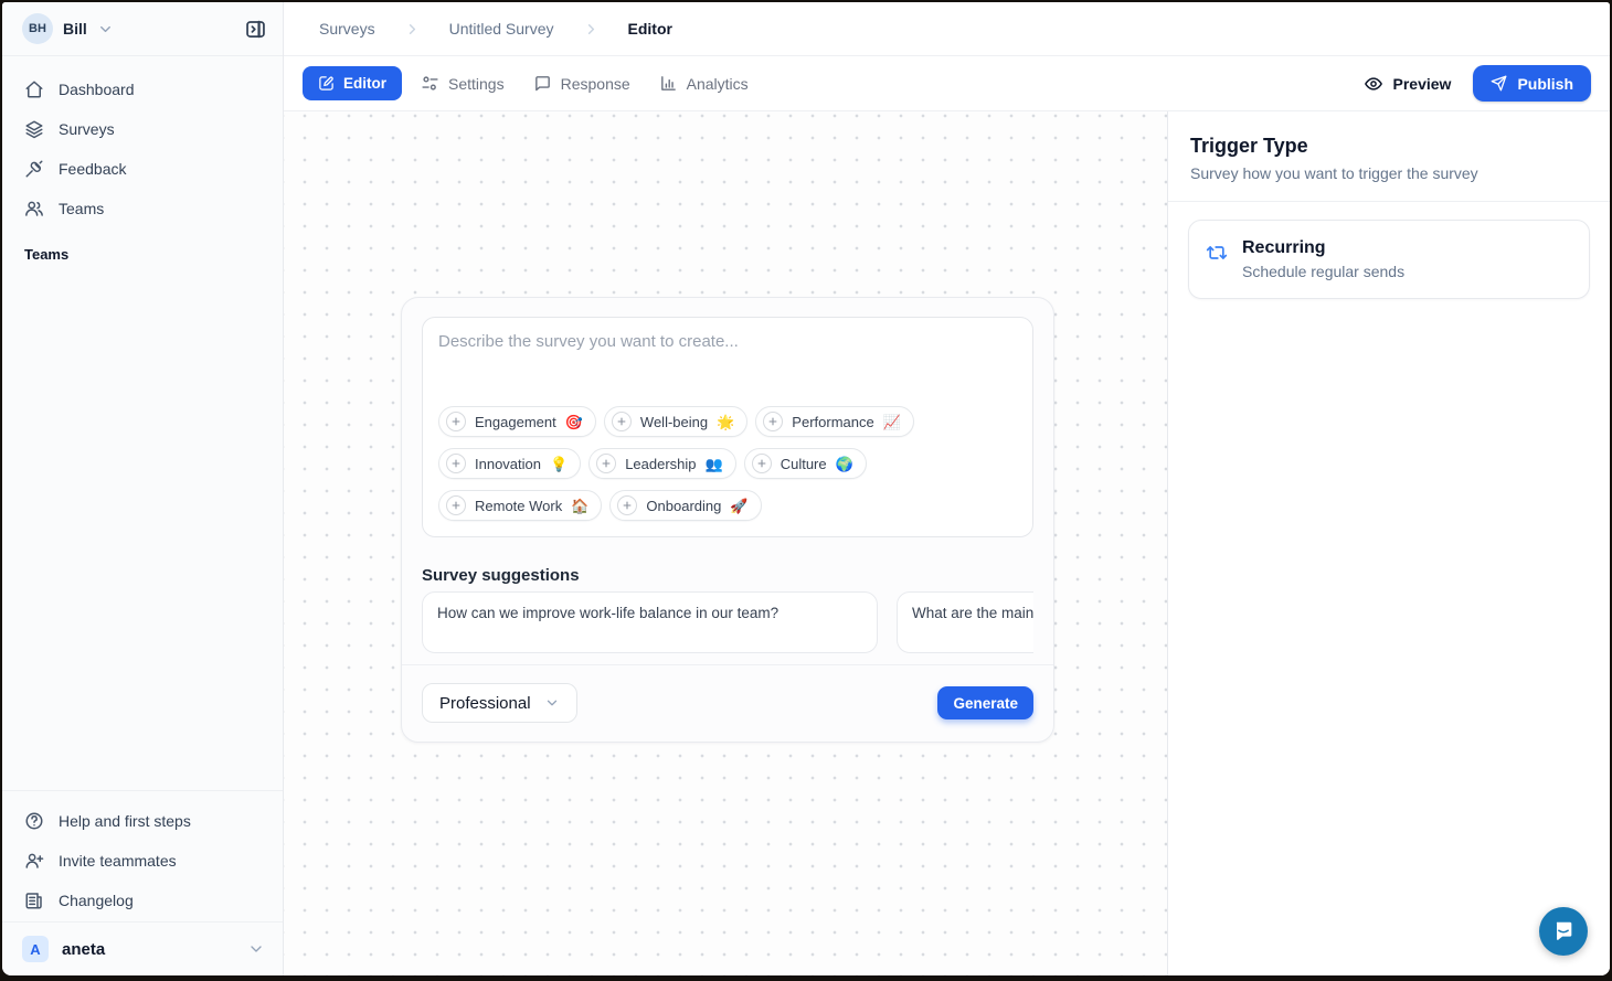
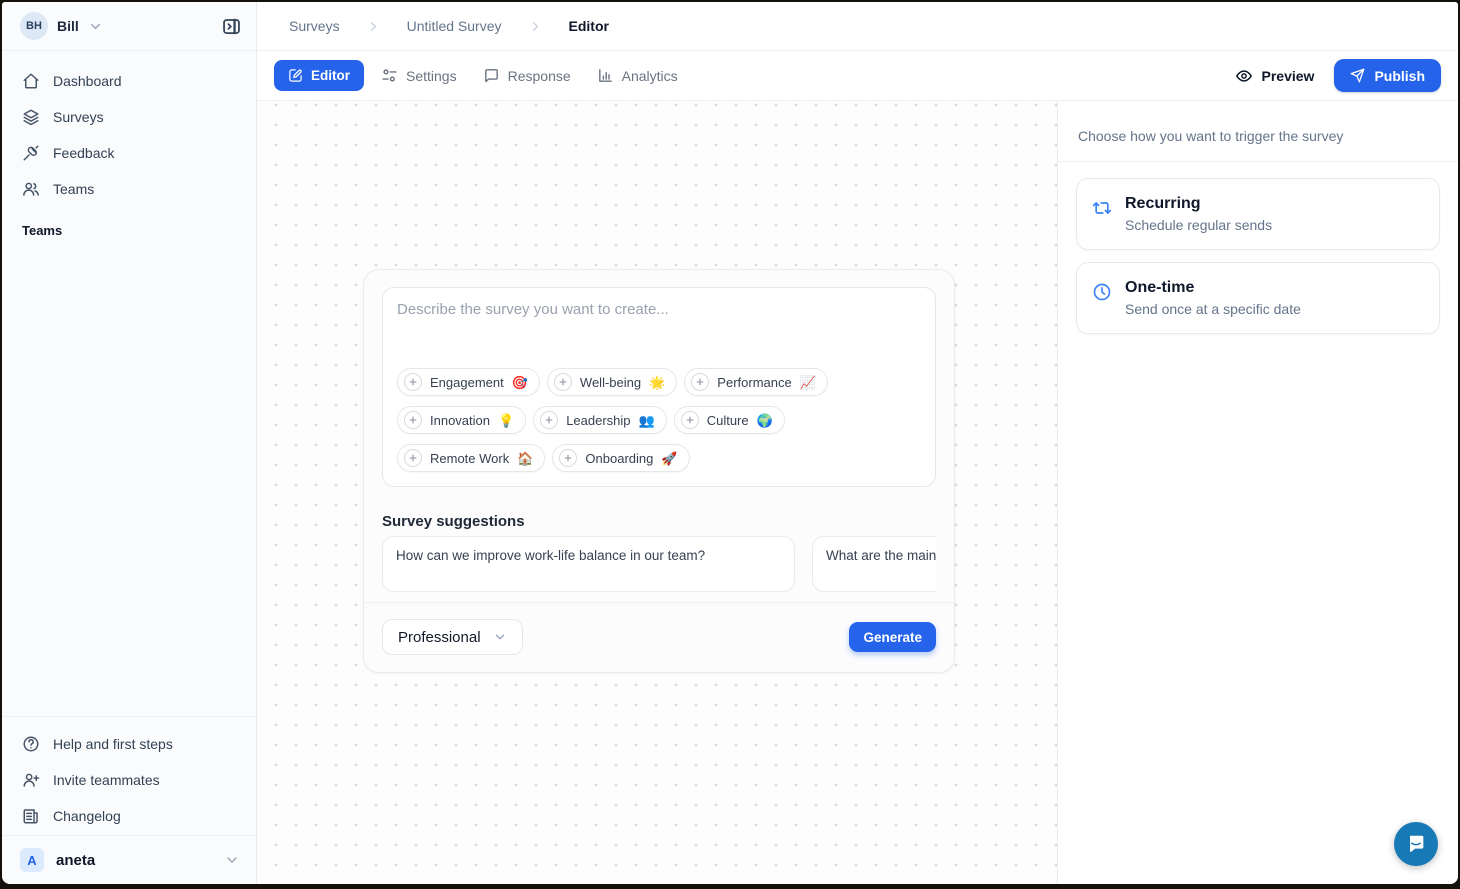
  BH
  Bill
  Dashboard
  Surveys
  Feedback
  Teams
  Teams
  Help and first steps
  Invite teammates
  Changelog
  A
  aneta
  Surveys
  Untitled Survey
  Editor
  Editor
  Settings
  Response
  Analytics
  Preview
  Publish
  Describe the survey you want to create...
  Engagement
  🎯
  Well-being
  🌟
  Performance
  📈
  Innovation
  💡
  Leadership
  👥
  Culture
  🌍
  Remote Work
  🏠
  Onboarding
  🚀
  Survey suggestions
  How can we improve work-life balance in our team?
  What are the main
  Professional
  Generate
- Trigger Type
- Survey how you want to trigger the survey
+ Choose how you want to trigger the survey
  Recurring
  Schedule regular sends
+ One-time
+ Send once at a specific date
